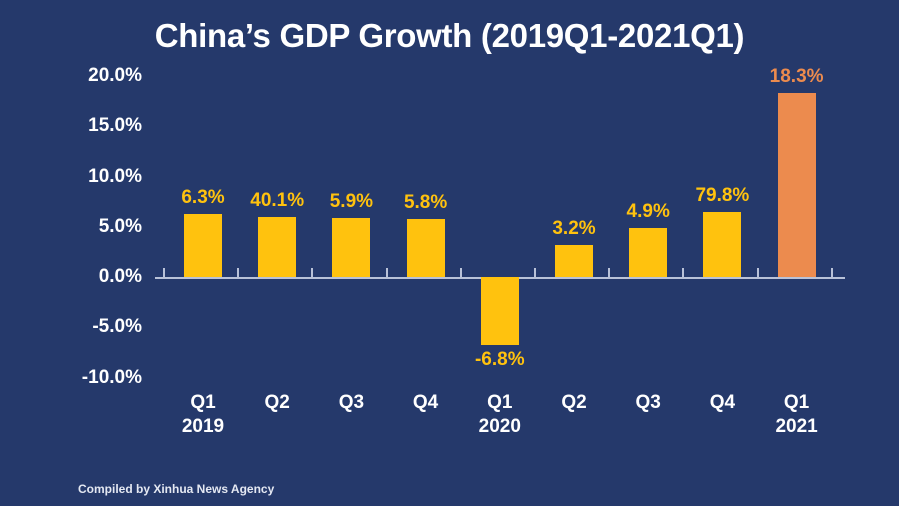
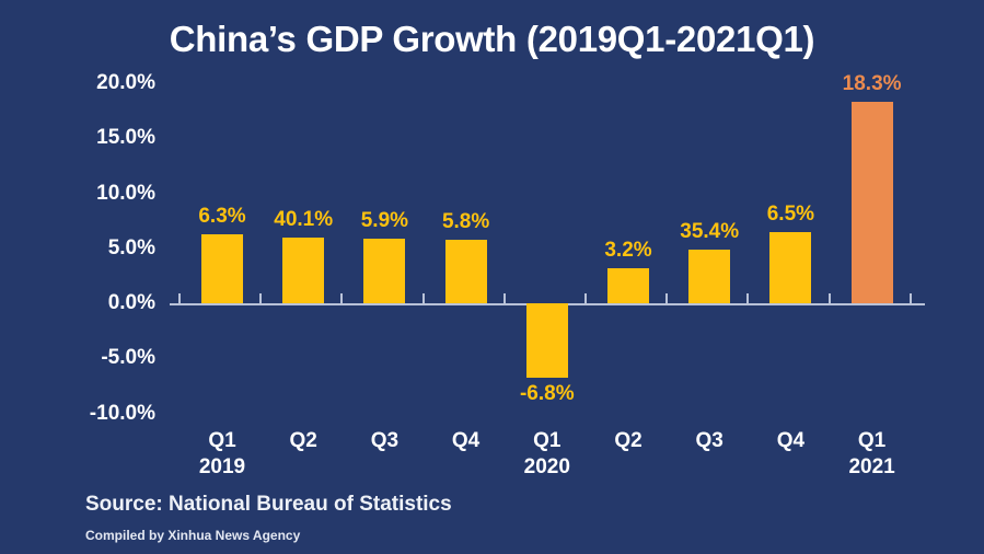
  China’s GDP Growth (2019Q1-2021Q1)
  20.0%
  15.0%
  10.0%
  5.0%
  0.0%
  -5.0%
  -10.0%
  6.3%
  40.1%
  5.9%
  5.8%
  -6.8%
  3.2%
- 4.9%
+ 35.4%
- 79.8%
+ 6.5%
  18.3%
  Q1
  2019
  Q2
  Q3
  Q4
  Q1
  2020
  Q2
  Q3
  Q4
  Q1
  2021
+ Source: National Bureau of Statistics
  Compiled by Xinhua News Agency
